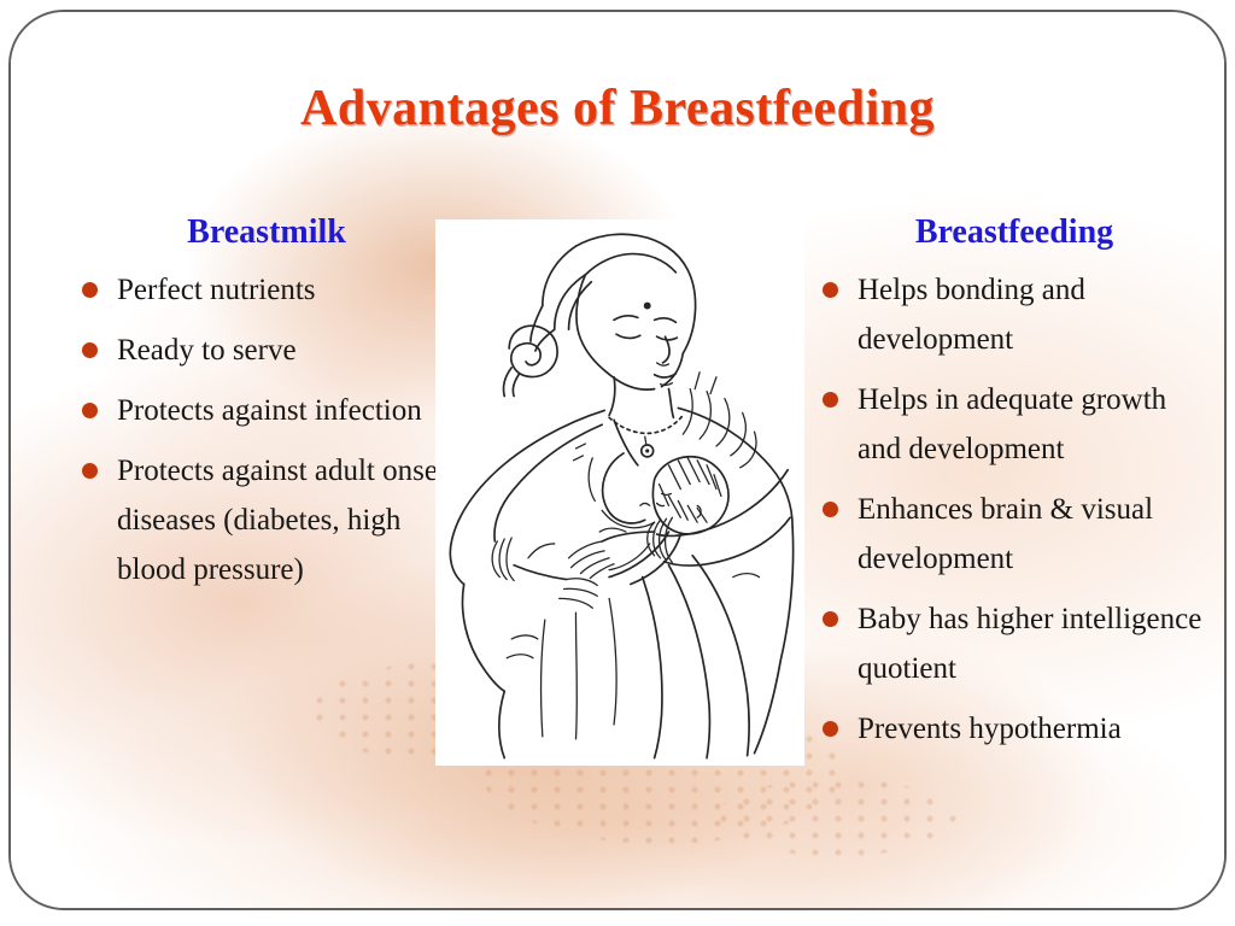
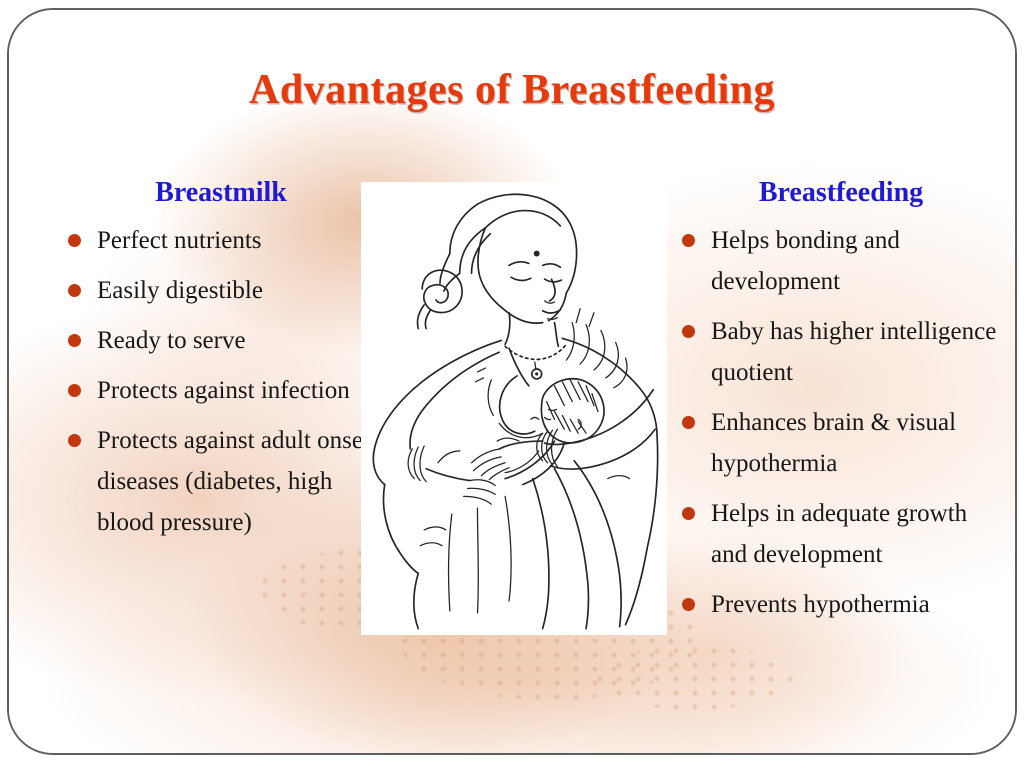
  Advantages of Breastfeeding
  Breastmilk
  Breastfeeding
  Perfect nutrients
+ Easily digestible
  Ready to serve
  Protects against infection
  Protects against adult onse diseases (diabetes, high blood pressure)
  Helps bonding and development
- Helps in adequate growth and development
+ Baby has higher intelligence quotient
- Enhances brain & visual development
+ Enhances brain & visual hypothermia
- Baby has higher intelligence quotient
+ Helps in adequate growth and development
  Prevents hypothermia
